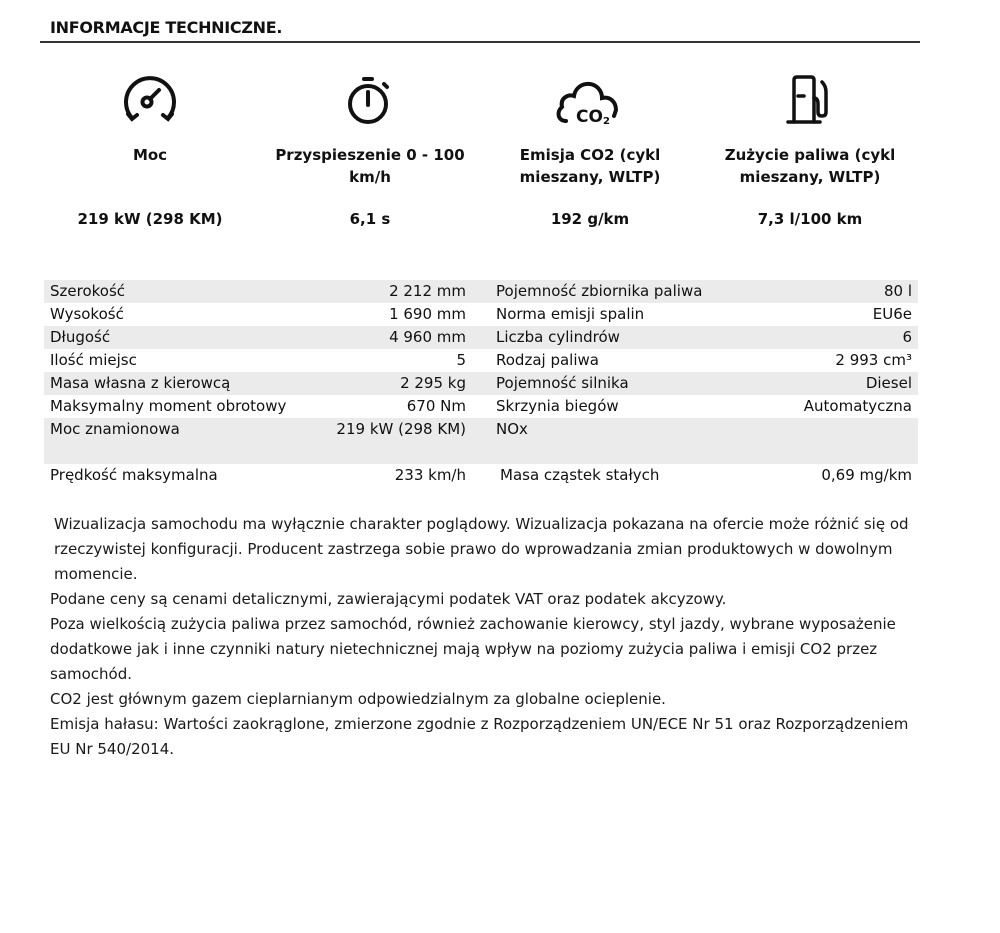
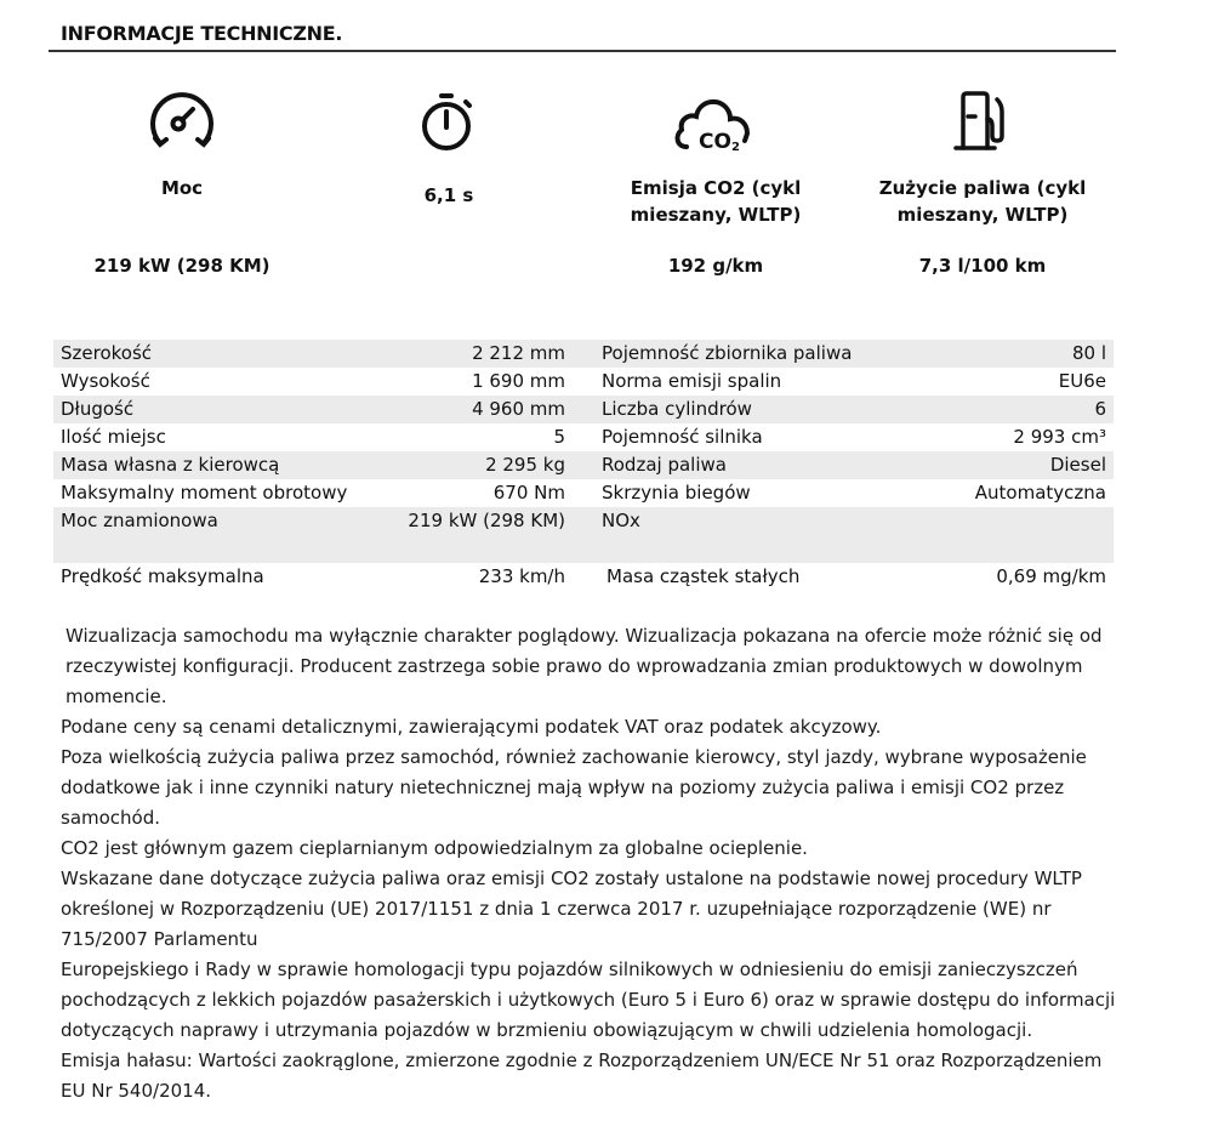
  INFORMACJE TECHNICZNE.
  Moc
  219 kW (298 KM)
- Przyspieszenie 0 - 100 km/h
  6,1 s
  CO
  2
  Emisja CO2 (cykl mieszany, WLTP)
  192 g/km
  Zużycie paliwa (cykl mieszany, WLTP)
  7,3 l/100 km
  Szerokość
  2 212 mm
  Pojemność zbiornika paliwa
  80 l
  Wysokość
  1 690 mm
  Norma emisji spalin
  EU6e
  Długość
  4 960 mm
  Liczba cylindrów
  6
  Ilość miejsc
  5
- Rodzaj paliwa
+ Pojemność silnika
  2 993 cm³
  Masa własna z kierowcą
  2 295 kg
- Pojemność silnika
+ Rodzaj paliwa
  Diesel
  Maksymalny moment obrotowy
  670 Nm
  Skrzynia biegów
  Automatyczna
  Moc znamionowa
  219 kW (298 KM)
  NOx
  Prędkość maksymalna
  233 km/h
  Masa cząstek stałych
  0,69 mg/km
  Wizualizacja samochodu ma wyłącznie charakter poglądowy. Wizualizacja pokazana na ofercie może różnić się od rzeczywistej konfiguracji. Producent zastrzega sobie prawo do wprowadzania zmian produktowych w dowolnym momencie.
  Podane ceny są cenami detalicznymi, zawierającymi podatek VAT oraz podatek akcyzowy.
  Poza wielkością zużycia paliwa przez samochód, również zachowanie kierowcy, styl jazdy, wybrane wyposażenie dodatkowe jak i inne czynniki natury nietechnicznej mają wpływ na poziomy zużycia paliwa i emisji CO2 przez samochód.
  CO2 jest głównym gazem cieplarnianym odpowiedzialnym za globalne ocieplenie.
+ Wskazane dane dotyczące zużycia paliwa oraz emisji CO2 zostały ustalone na podstawie nowej procedury WLTP określonej w Rozporządzeniu (UE) 2017/1151 z dnia 1 czerwca 2017 r. uzupełniające rozporządzenie (WE) nr 715/2007 Parlamentu
+ Europejskiego i Rady w sprawie homologacji typu pojazdów silnikowych w odniesieniu do emisji zanieczyszczeń pochodzących z lekkich pojazdów pasażerskich i użytkowych (Euro 5 i Euro 6) oraz w sprawie dostępu do informacji dotyczących naprawy i utrzymania pojazdów w brzmieniu obowiązującym w chwili udzielenia homologacji.
  Emisja hałasu: Wartości zaokrąglone, zmierzone zgodnie z Rozporządzeniem UN/ECE Nr 51 oraz Rozporządzeniem EU Nr 540/2014.
